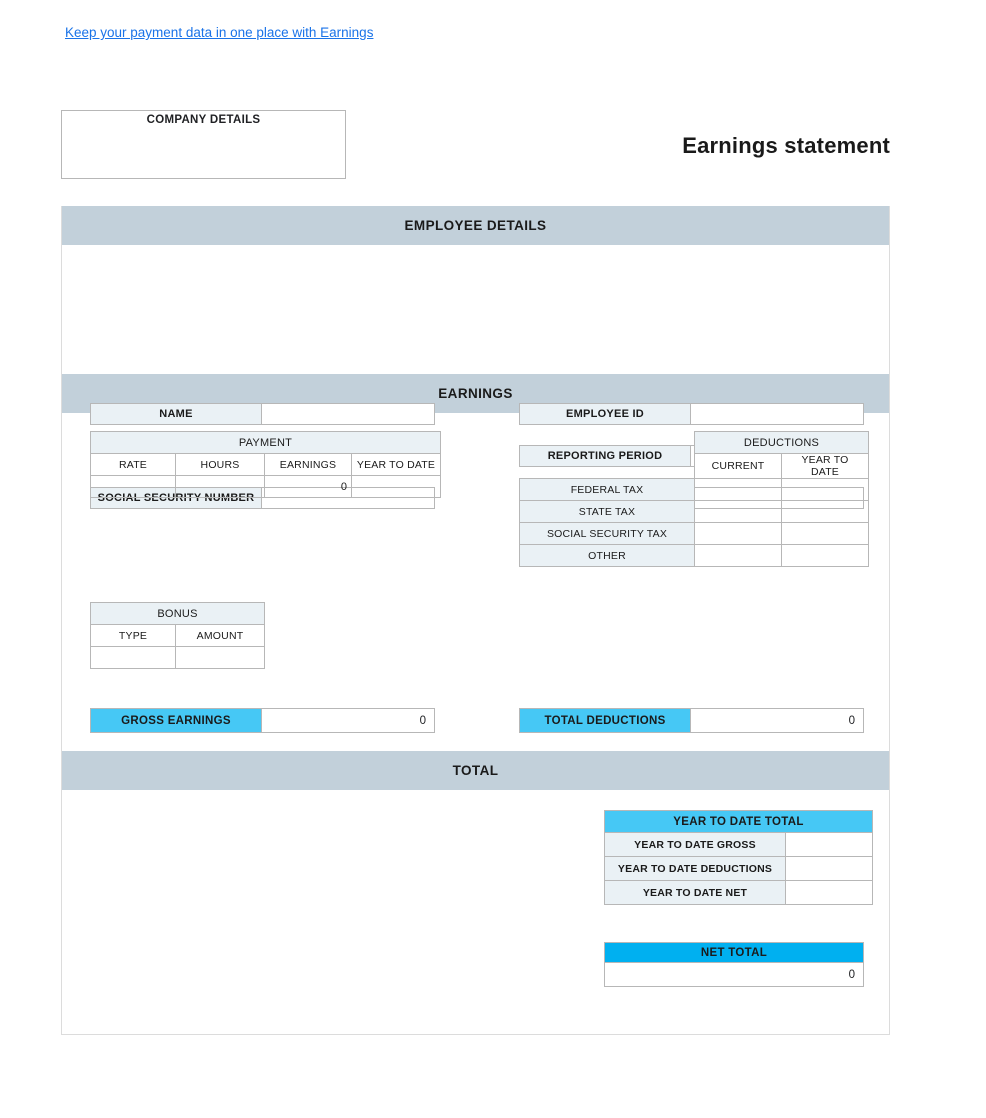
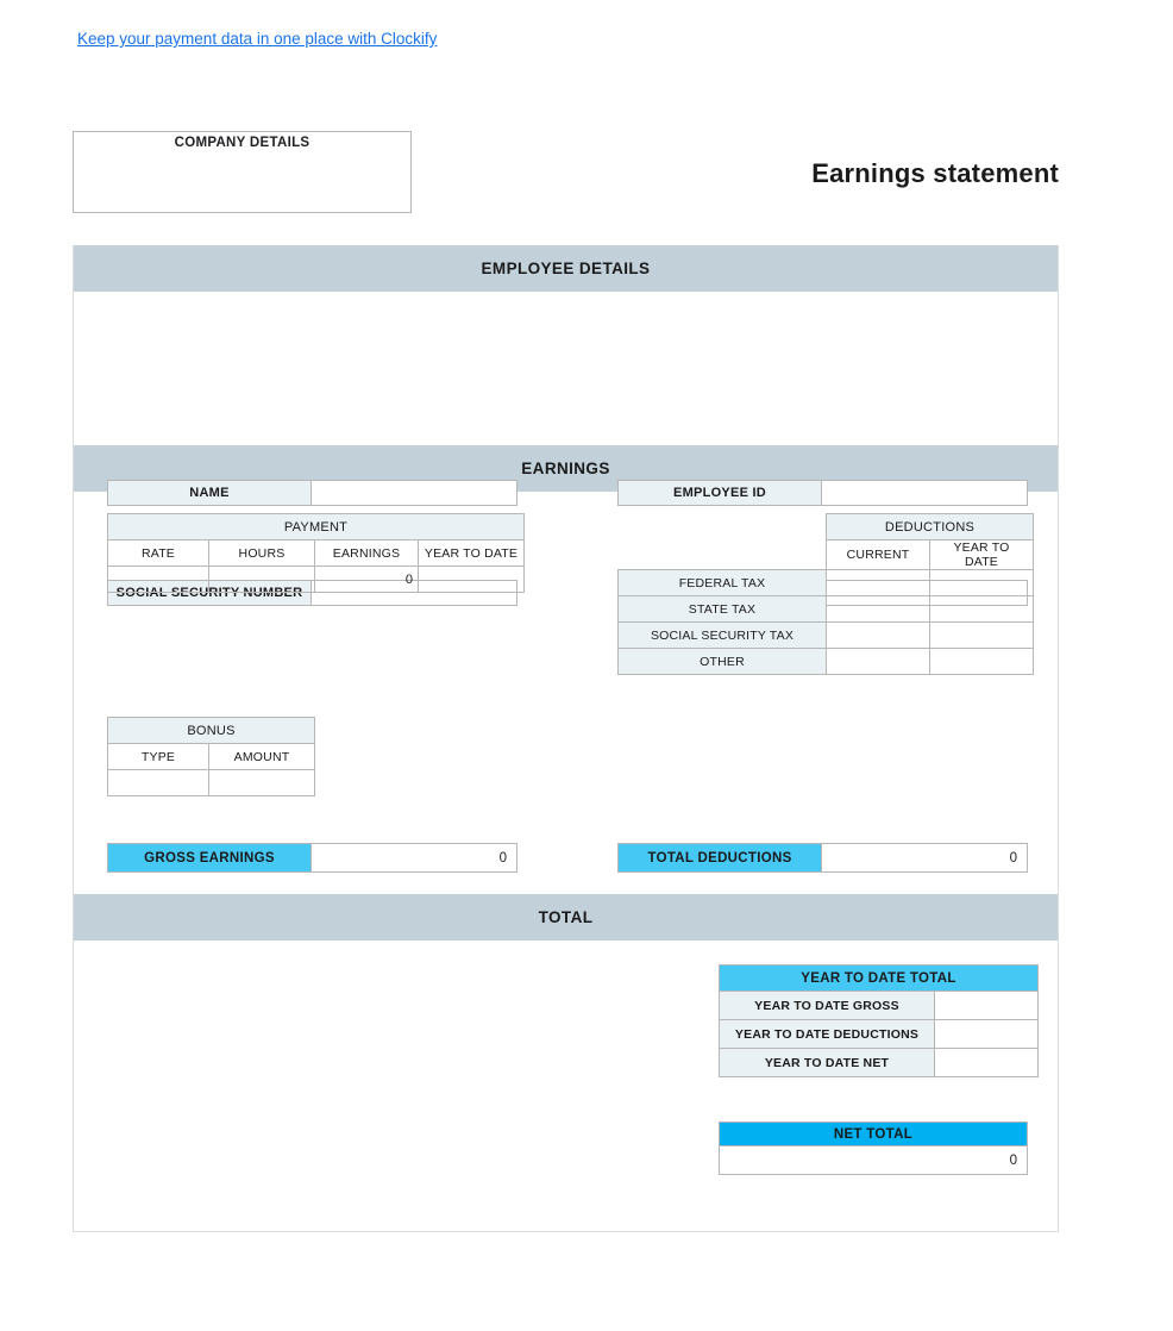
- Keep your payment data in one place with Earnings
+ Keep your payment data in one place with Clockify
  COMPANY DETAILS
  Earnings statement
  EMPLOYEE DETAILS
  NAME
  SOCIAL SECURITY NUMBER
  EMPLOYEE ID
- REPORTING PERIOD
  EARNINGS
  PAYMENT
  RATE	HOURS	EARNINGS	YEAR TO DATE
  		0
  	DEDUCTIONS
  	CURRENT	YEAR TO DATE
  FEDERAL TAX
  STATE TAX
  SOCIAL SECURITY TAX
  OTHER
  BONUS
  TYPE	AMOUNT
  GROSS EARNINGS
  0
  TOTAL DEDUCTIONS
  0
  TOTAL
  YEAR TO DATE TOTAL
  YEAR TO DATE GROSS
  YEAR TO DATE DEDUCTIONS
  YEAR TO DATE NET
  NET TOTAL
  0
